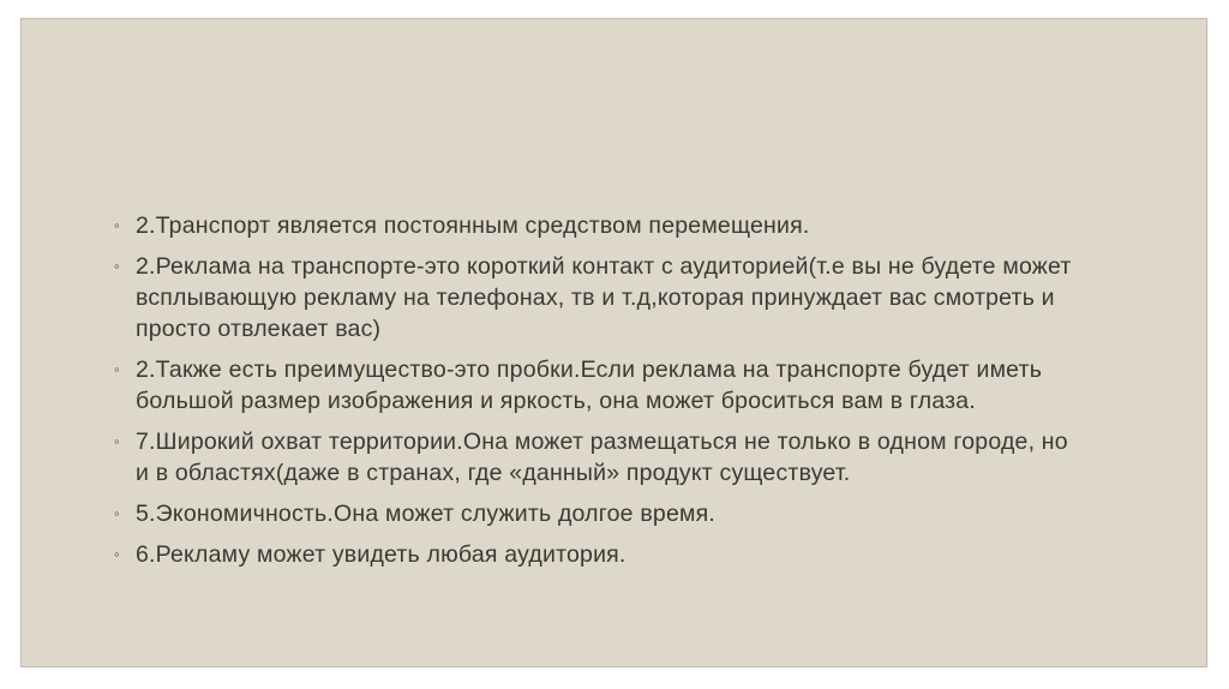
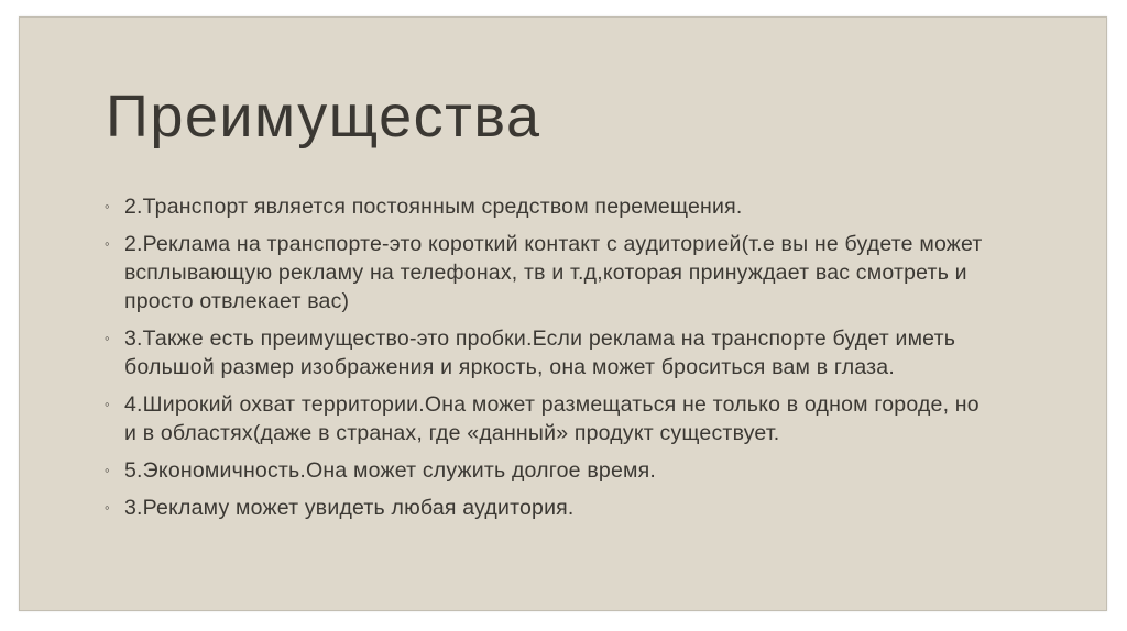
+ Преимущества
  ◦
  2.Транспорт является постоянным средством перемещения.
  ◦
  2.Реклама на транспорте-это короткий контакт с аудиторией(т.е вы не будете может всплывающую рекламу на телефонах, тв и т.д,которая принуждает вас смотреть и просто отвлекает вас)
  ◦
- 2.Также есть преимущество-это пробки.Если реклама на транспорте будет иметь большой размер изображения и яркость, она может броситься вам в глаза.
+ 3.Также есть преимущество-это пробки.Если реклама на транспорте будет иметь большой размер изображения и яркость, она может броситься вам в глаза.
  ◦
- 7.Широкий охват территории.Она может размещаться не только в одном городе, но и в областях(даже в странах, где «данный» продукт существует.
+ 4.Широкий охват территории.Она может размещаться не только в одном городе, но и в областях(даже в странах, где «данный» продукт существует.
  ◦
  5.Экономичность.Она может служить долгое время.
  ◦
- 6.Рекламу может увидеть любая аудитория.
+ 3.Рекламу может увидеть любая аудитория.
